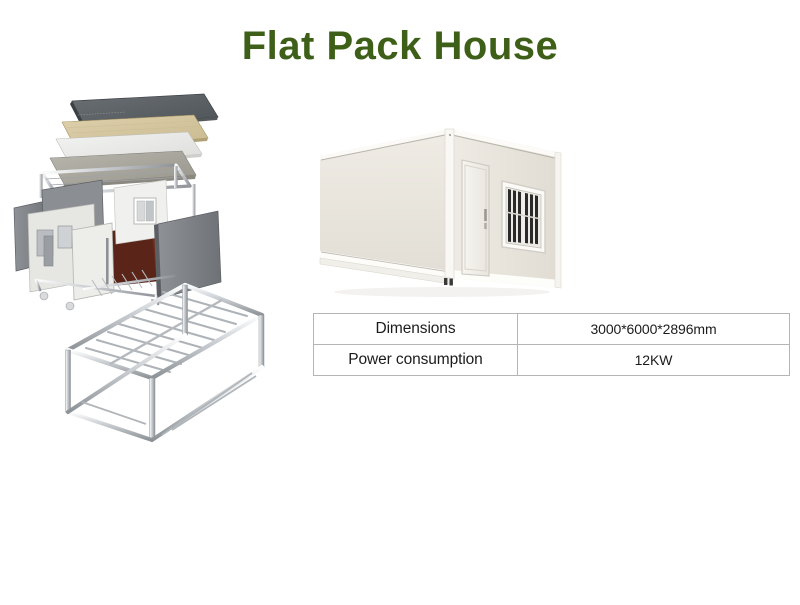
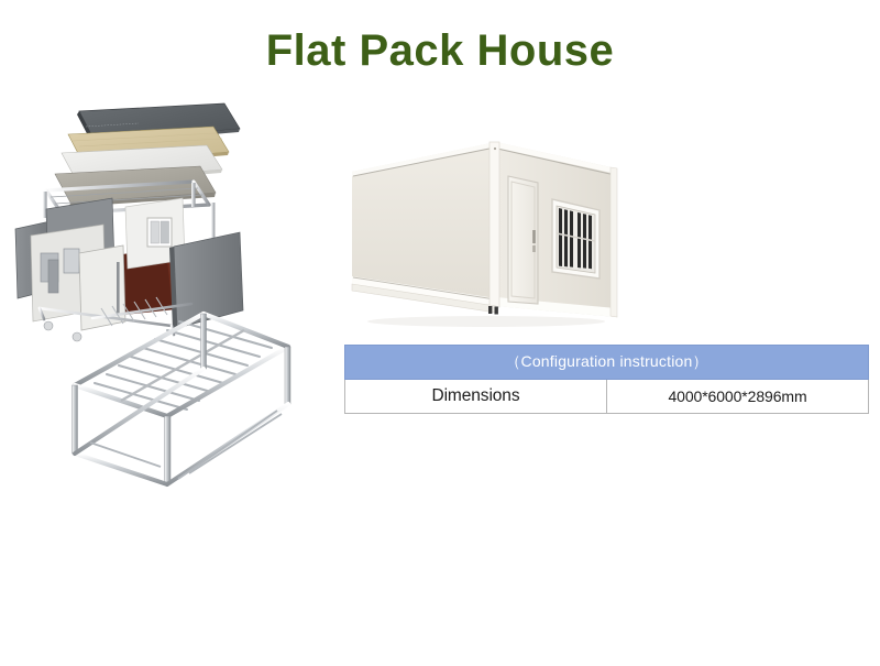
  Flat Pack House
+ （Configuration instruction）
- Dimensions	3000*6000*2896mm
+ Dimensions	4000*6000*2896mm
- Power consumption	12KW
